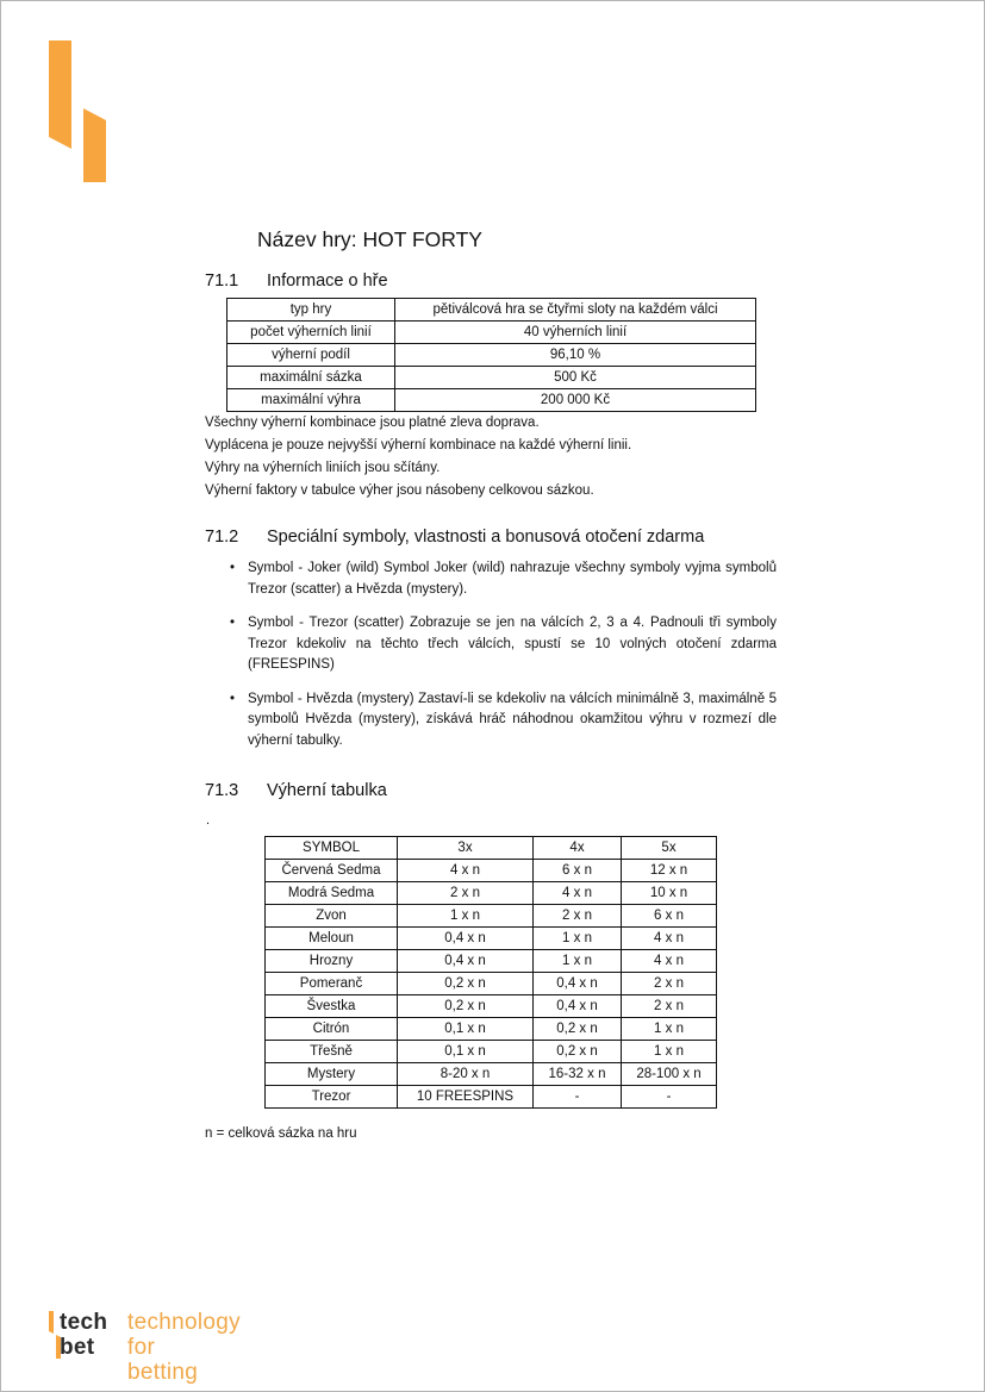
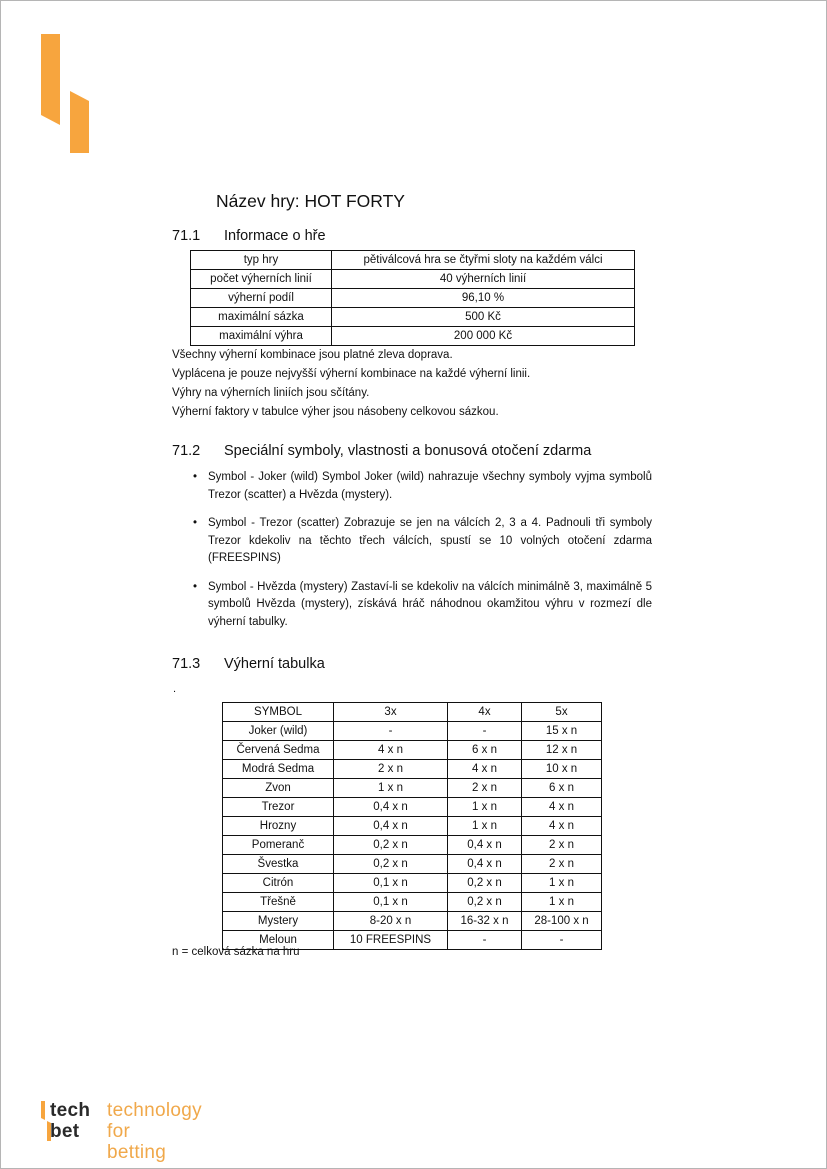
  Název hry: HOT FORTY
  71.1 Informace o hře
  typ hry	pětiválcová hra se čtyřmi sloty na každém válci
  počet výherních linií	40 výherních linií
  výherní podíl	96,10 %
  maximální sázka	500 Kč
  maximální výhra	200 000 Kč
  Všechny výherní kombinace jsou platné zleva doprava.
  Vyplácena je pouze nejvyšší výherní kombinace na každé výherní linii.
  Výhry na výherních liniích jsou sčítány.
  Výherní faktory v tabulce výher jsou násobeny celkovou sázkou.
  71.2 Speciální symboly, vlastnosti a bonusová otočení zdarma
  •
  Symbol - Joker (wild) Symbol Joker (wild) nahrazuje všechny symboly vyjma symbolů Trezor (scatter) a Hvězda (mystery).
  •
  Symbol - Trezor (scatter) Zobrazuje se jen na válcích 2, 3 a 4. Padnouli tři symboly Trezor kdekoliv na těchto třech válcích, spustí se 10 volných otočení zdarma (FREESPINS)
  •
  Symbol - Hvězda (mystery) Zastaví-li se kdekoliv na válcích minimálně 3, maximálně 5 symbolů Hvězda (mystery), získává hráč náhodnou okamžitou výhru v rozmezí dle výherní tabulky.
  71.3 Výherní tabulka
  .
  SYMBOL	3x	4x	5x
+ Joker (wild)	-	-	15 x n
  Červená Sedma	4 x n	6 x n	12 x n
  Modrá Sedma	2 x n	4 x n	10 x n
  Zvon	1 x n	2 x n	6 x n
- Meloun	0,4 x n	1 x n	4 x n
+ Trezor	0,4 x n	1 x n	4 x n
  Hrozny	0,4 x n	1 x n	4 x n
  Pomeranč	0,2 x n	0,4 x n	2 x n
  Švestka	0,2 x n	0,4 x n	2 x n
  Citrón	0,1 x n	0,2 x n	1 x n
  Třešně	0,1 x n	0,2 x n	1 x n
  Mystery	8-20 x n	16-32 x n	28-100 x n
- Trezor	10 FREESPINS	-	-
+ Meloun	10 FREESPINS	-	-
  n = celková sázka na hru
  tech
  bet
  technology
  for betting
